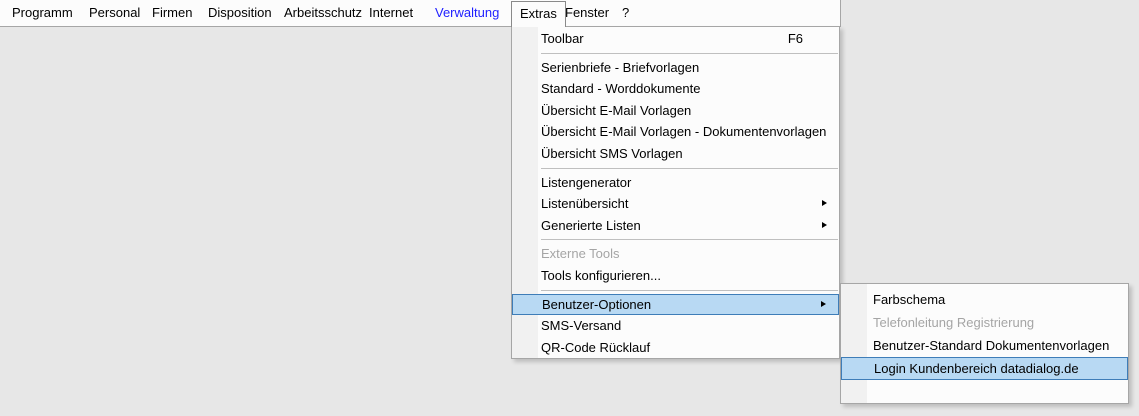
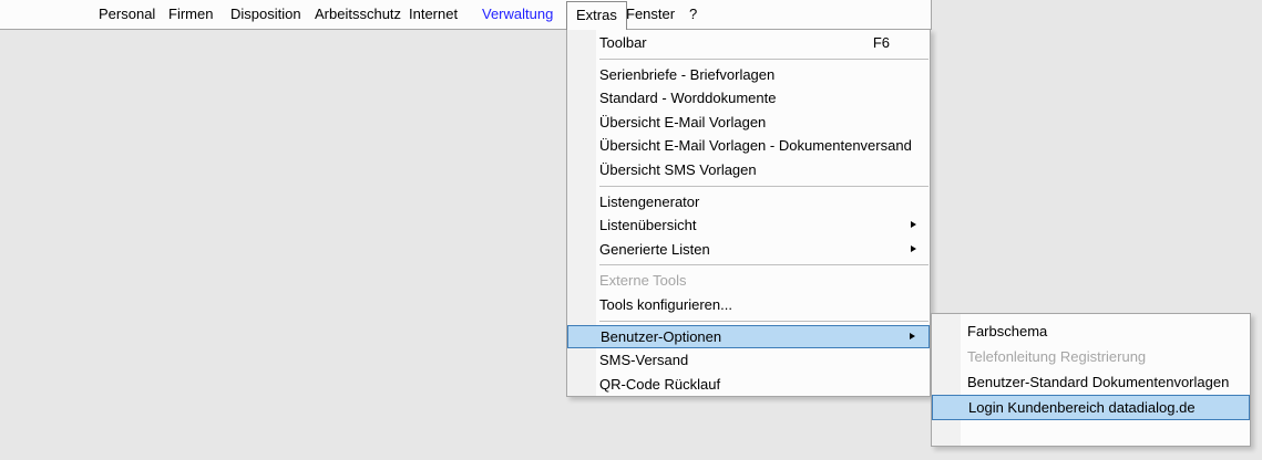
- Programm
  Personal
  Firmen
  Disposition
  Arbeitsschutz
  Internet
  Verwaltung
  Extras
  Fenster
  ?
  Toolbar
  F6
  Serienbriefe - Briefvorlagen
  Standard - Worddokumente
  Übersicht E-Mail Vorlagen
- Übersicht E-Mail Vorlagen - Dokumentenvorlagen
+ Übersicht E-Mail Vorlagen - Dokumentenversand
  Übersicht SMS Vorlagen
  Listengenerator
  Listenübersicht
  Generierte Listen
  Externe Tools
  Tools konfigurieren...
  Benutzer-Optionen
  SMS-Versand
  QR-Code Rücklauf
  Farbschema
  Telefonleitung Registrierung
  Benutzer-Standard Dokumentenvorlagen
  Login Kundenbereich datadialog.de
